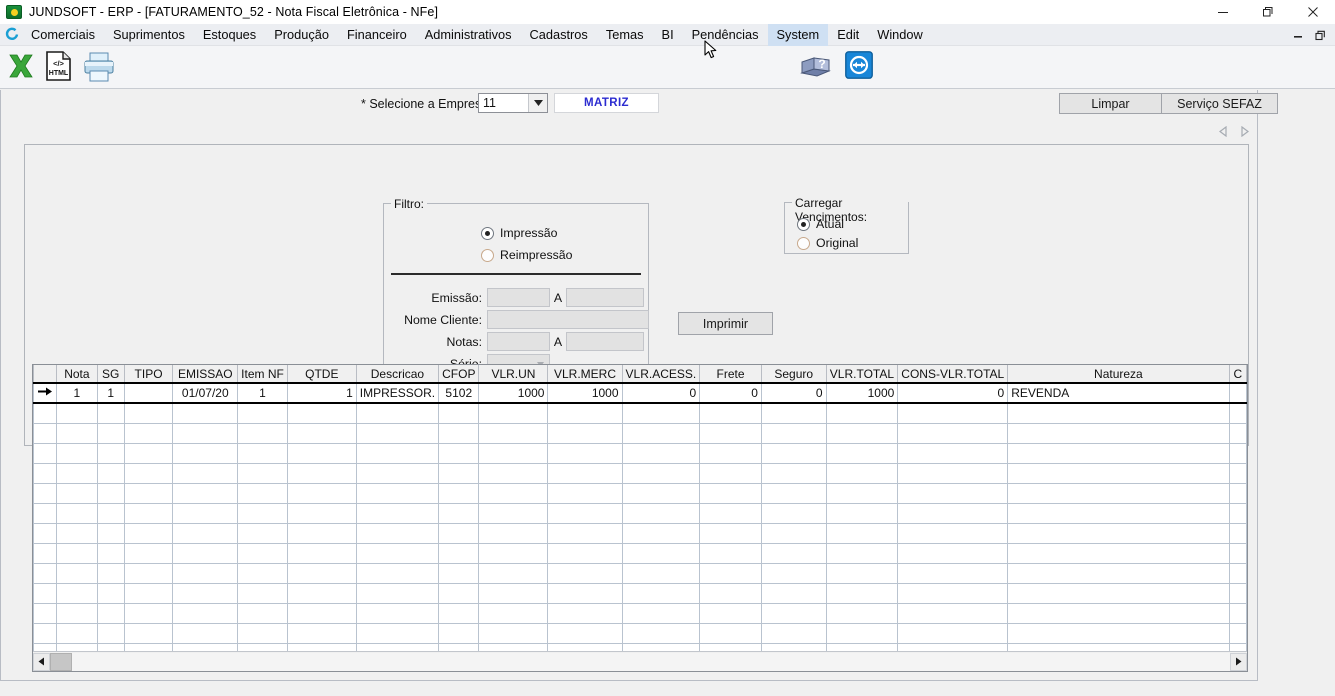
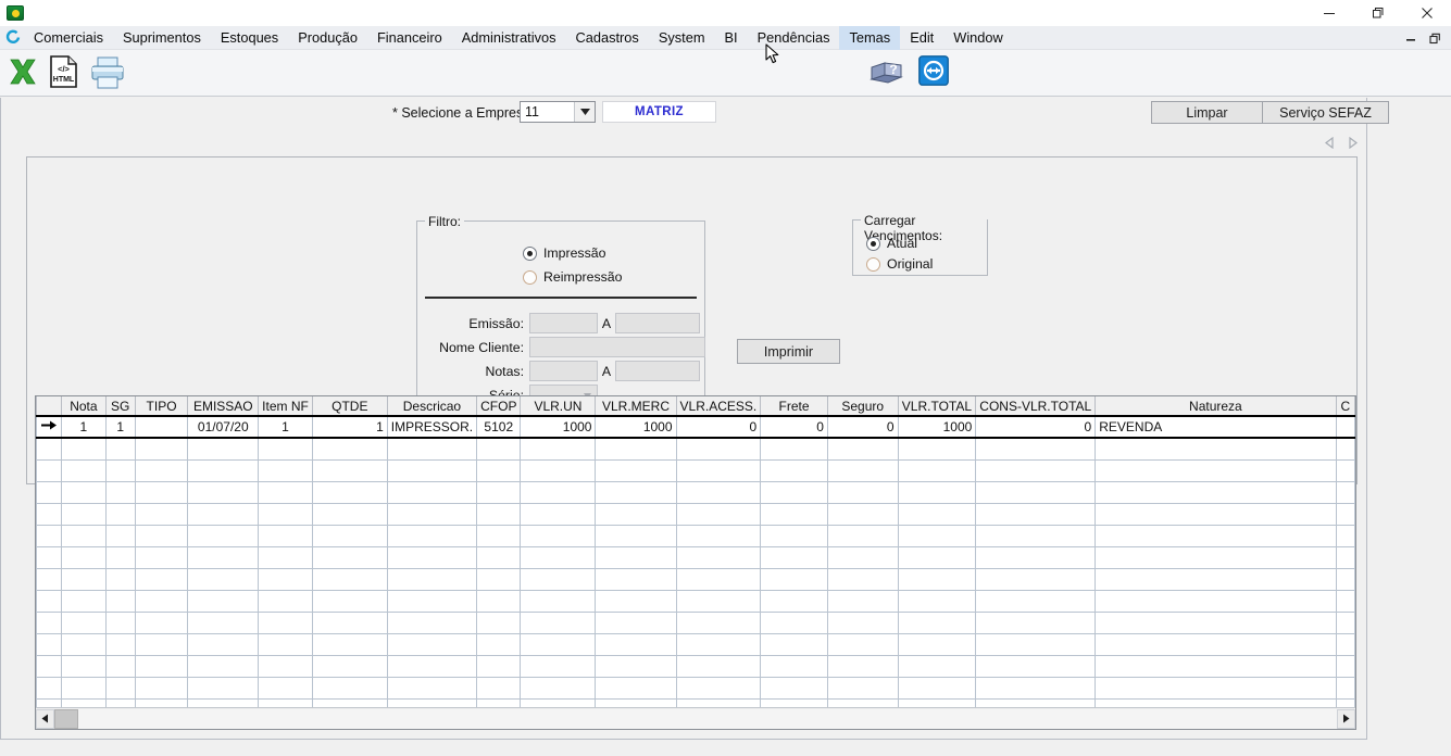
- JUNDSOFT - ERP - [FATURAMENTO_52 - Nota Fiscal Eletrônica - NFe]
  Comerciais
  Suprimentos
  Estoques
  Produção
  Financeiro
  Administrativos
  Cadastros
- Temas
+ System
  BI
  Pendências
- System
+ Temas
  Edit
  Window
  </>
  ?
  * Selecione a Empre
  11
  MATRIZ
  Limpar
  Serviço SEFAZ
  Filtro:
  Impressão
  Reimpressão
  Emissão:
  A
  Nome Cliente:
  Notas:
  A
  Imprimir
  Carregar Vencimentos:
  Atual
  Original
  	Nota	SG	TIPO	EMISSAO	Item NF	QTDE	Descricao	CFOP	VLR.UN	VLR.MERC	VLR.ACESS.	Frete	Seguro	VLR.TOTAL	CONS-VLR.TOTAL	Natureza	C
  	1	1		01/07/20	1	1	IMPRESSOR.	5102	1000	1000	0	0	0	1000	0	REVENDA
